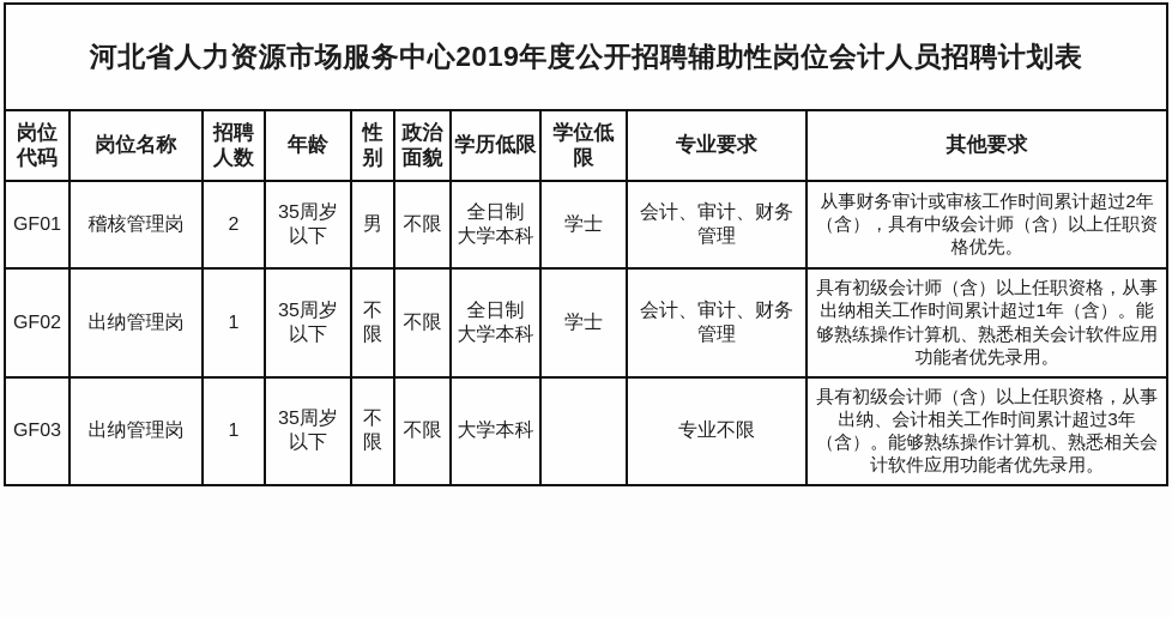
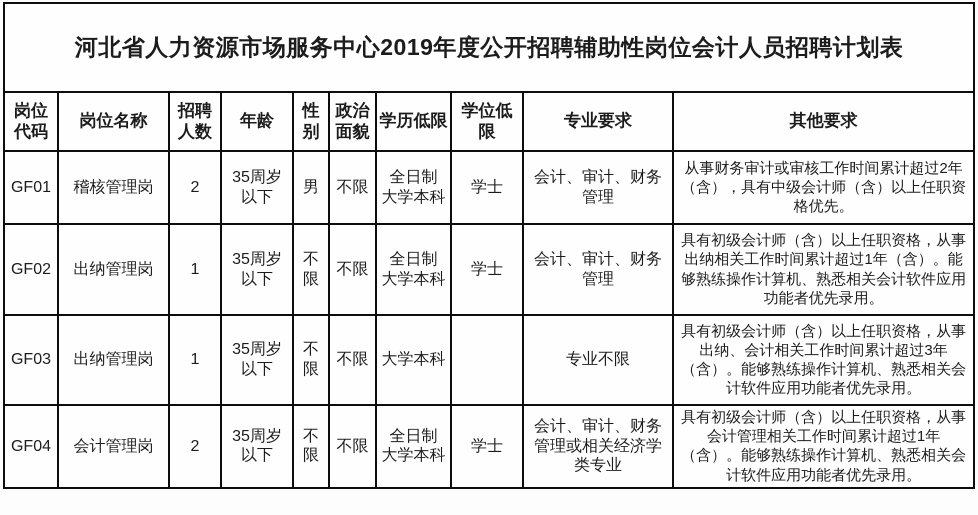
  河北省人力资源市场服务中心2019年度公开招聘辅助性岗位会计人员招聘计划表
  岗位 代码	岗位名称	招聘 人数	年龄	性 别	政治 面貌	学历低限	学位低限	专业要求	其他要求
  GF01	稽核管理岗	2	35周岁 以下	男	不限	全日制 大学本科	学士	会计、审计、财务 管理	从事财务审计或审核工作时间累计超过2年（含），具有中级会计师（含）以上任职资格优先。
  GF02	出纳管理岗	1	35周岁 以下	不 限	不限	全日制 大学本科	学士	会计、审计、财务 管理	具有初级会计师（含）以上任职资格，从事出纳相关工作时间累计超过1年（含）。能够熟练操作计算机、熟悉相关会计软件应用功能者优先录用。
  GF03	出纳管理岗	1	35周岁 以下	不 限	不限	大学本科		专业不限	具有初级会计师（含）以上任职资格，从事出纳、会计相关工作时间累计超过3年（含）。能够熟练操作计算机、熟悉相关会计软件应用功能者优先录用。
+ GF04	会计管理岗	2	35周岁 以下	不 限	不限	全日制 大学本科	学士	会计、审计、财务 管理或相关经济学 类专业	具有初级会计师（含）以上任职资格，从事会计管理相关工作时间累计超过1年（含）。能够熟练操作计算机、熟悉相关会计软件应用功能者优先录用。
